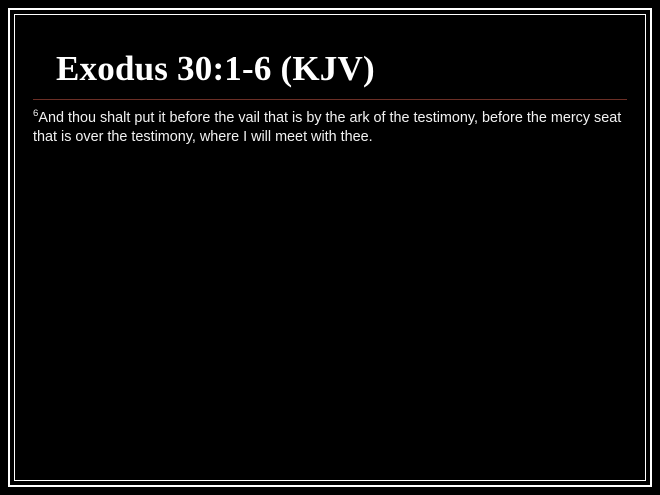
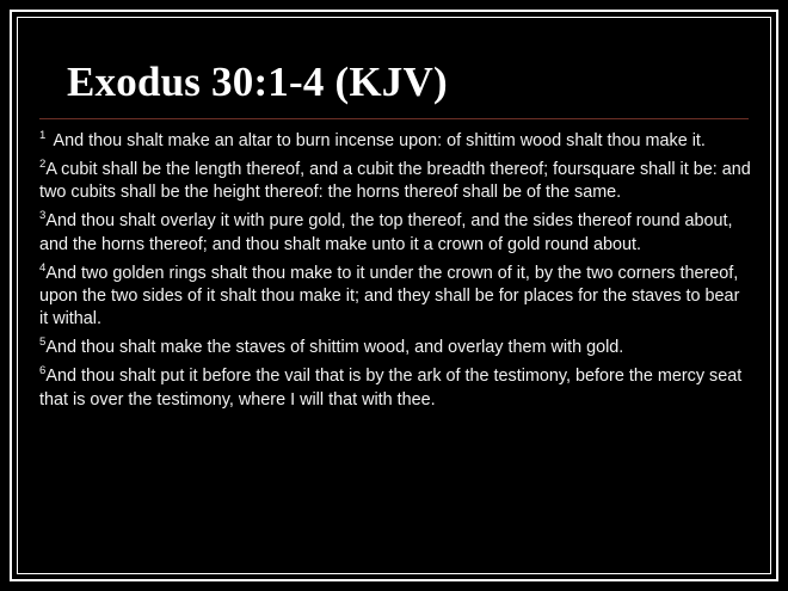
- Exodus 30:1-6 (KJV)
+ Exodus 30:1-4 (KJV)
+ 1 And thou shalt make an altar to burn incense upon: of shittim wood shalt thou make it.
+ 2A cubit shall be the length thereof, and a cubit the breadth thereof; foursquare shall it be: and two cubits shall be the height thereof: the horns thereof shall be of the same.
+ 3And thou shalt overlay it with pure gold, the top thereof, and the sides thereof round about, and the horns thereof; and thou shalt make unto it a crown of gold round about.
+ 4And two golden rings shalt thou make to it under the crown of it, by the two corners thereof, upon the two sides of it shalt thou make it; and they shall be for places for the staves to bear it withal.
+ 5And thou shalt make the staves of shittim wood, and overlay them with gold.
- 6And thou shalt put it before the vail that is by the ark of the testimony, before the mercy seat that is over the testimony, where I will meet with thee.
+ 6And thou shalt put it before the vail that is by the ark of the testimony, before the mercy seat that is over the testimony, where I will that with thee.
